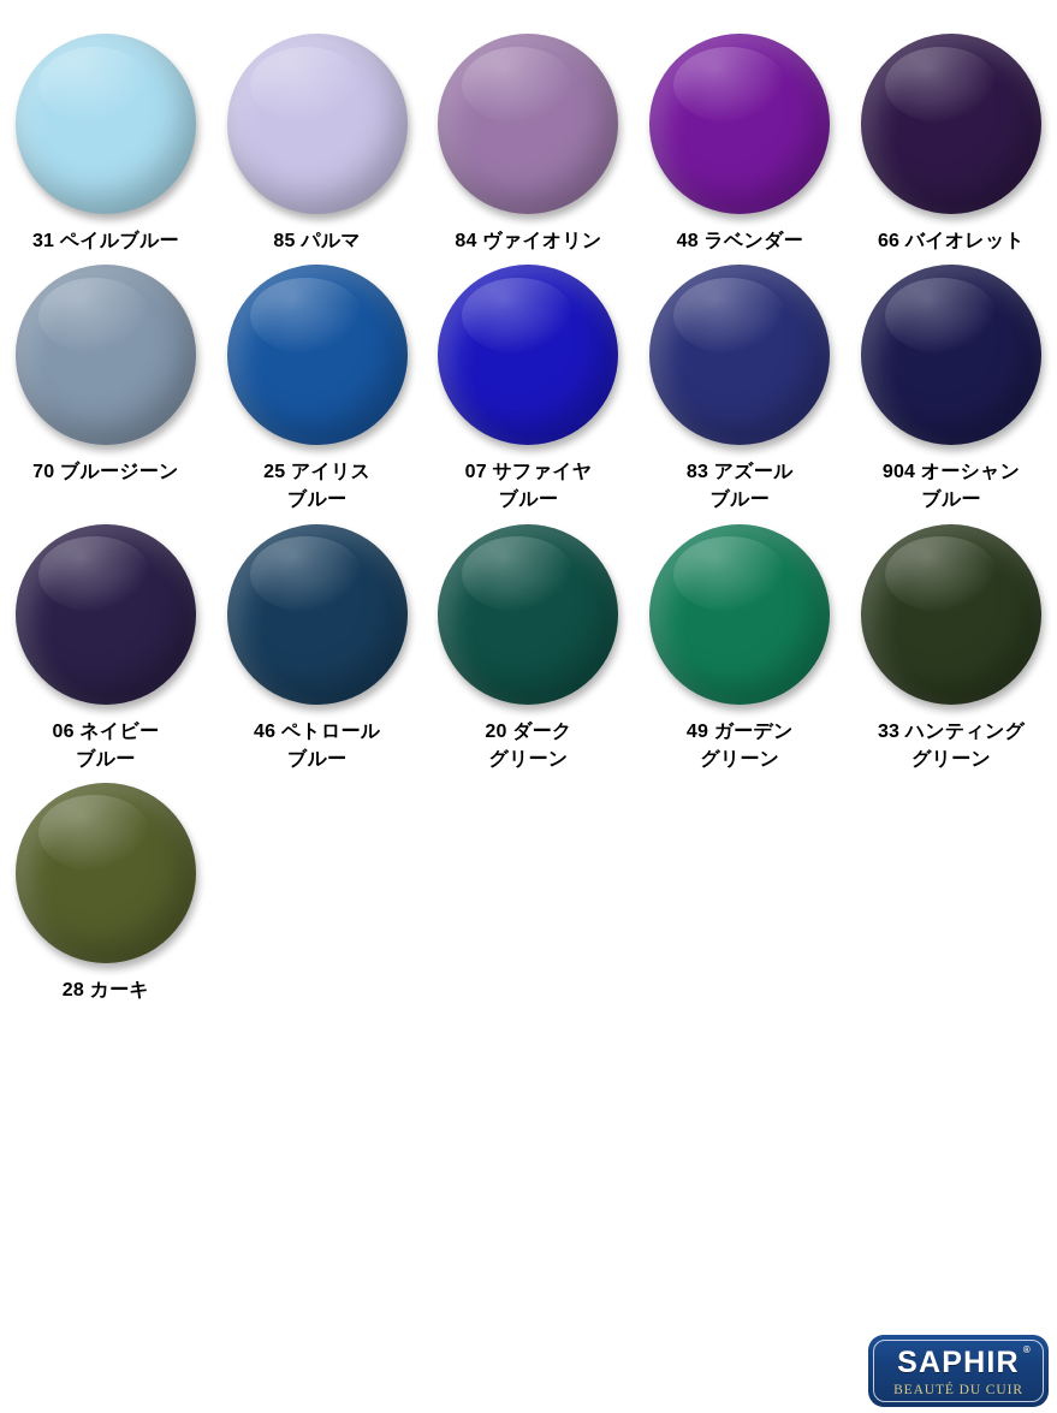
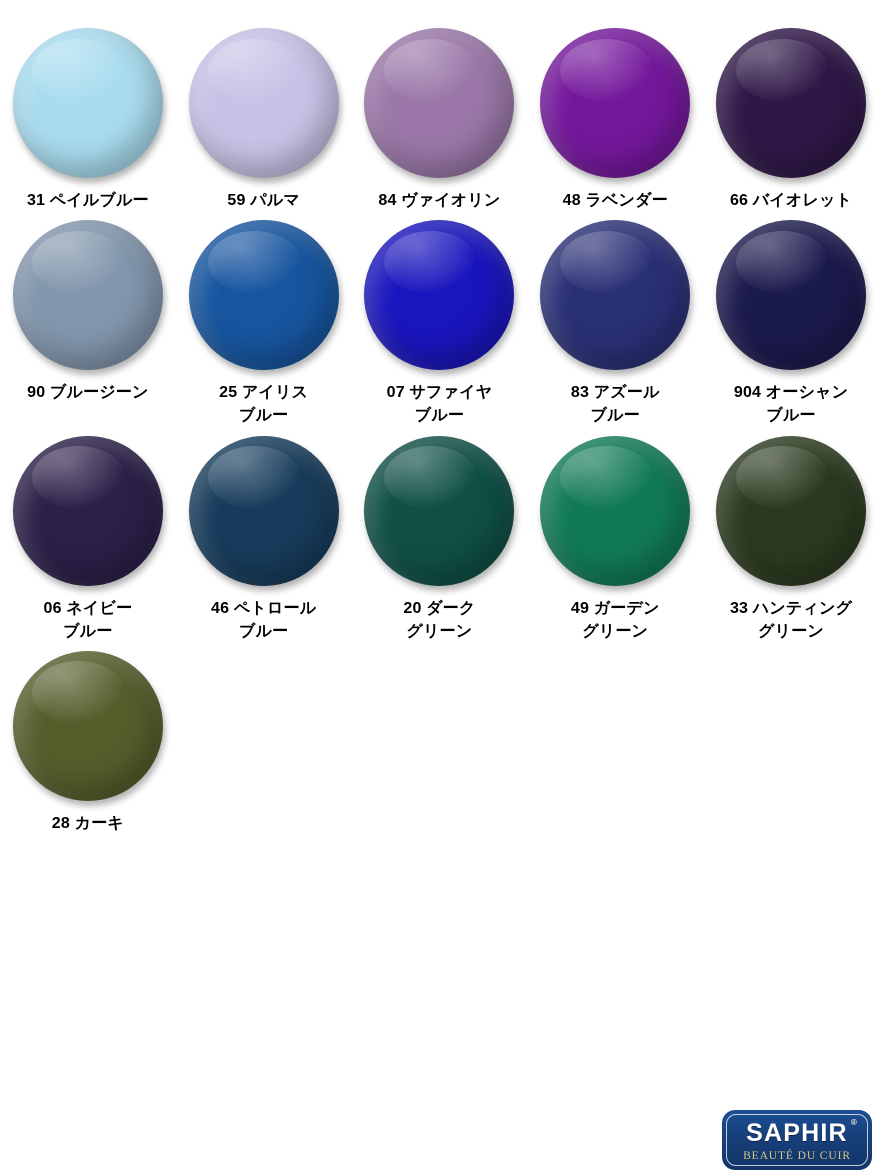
  31 ペイルブルー
- 85 パルマ
+ 59 パルマ
  84 ヴァイオリン
  48 ラベンダー
  66 バイオレット
- 70 ブルージーン
+ 90 ブルージーン
  25 アイリス
  ブルー
  07 サファイヤ
  ブルー
  83 アズール
  ブルー
  904 オーシャン
  ブルー
  06 ネイビー
  ブルー
  46 ペトロール
  ブルー
  20 ダーク
  グリーン
  49 ガーデン
  グリーン
  33 ハンティング
  グリーン
  28 カーキ
  SAPHIR
  ®
  BEAUTÉ DU CUIR
